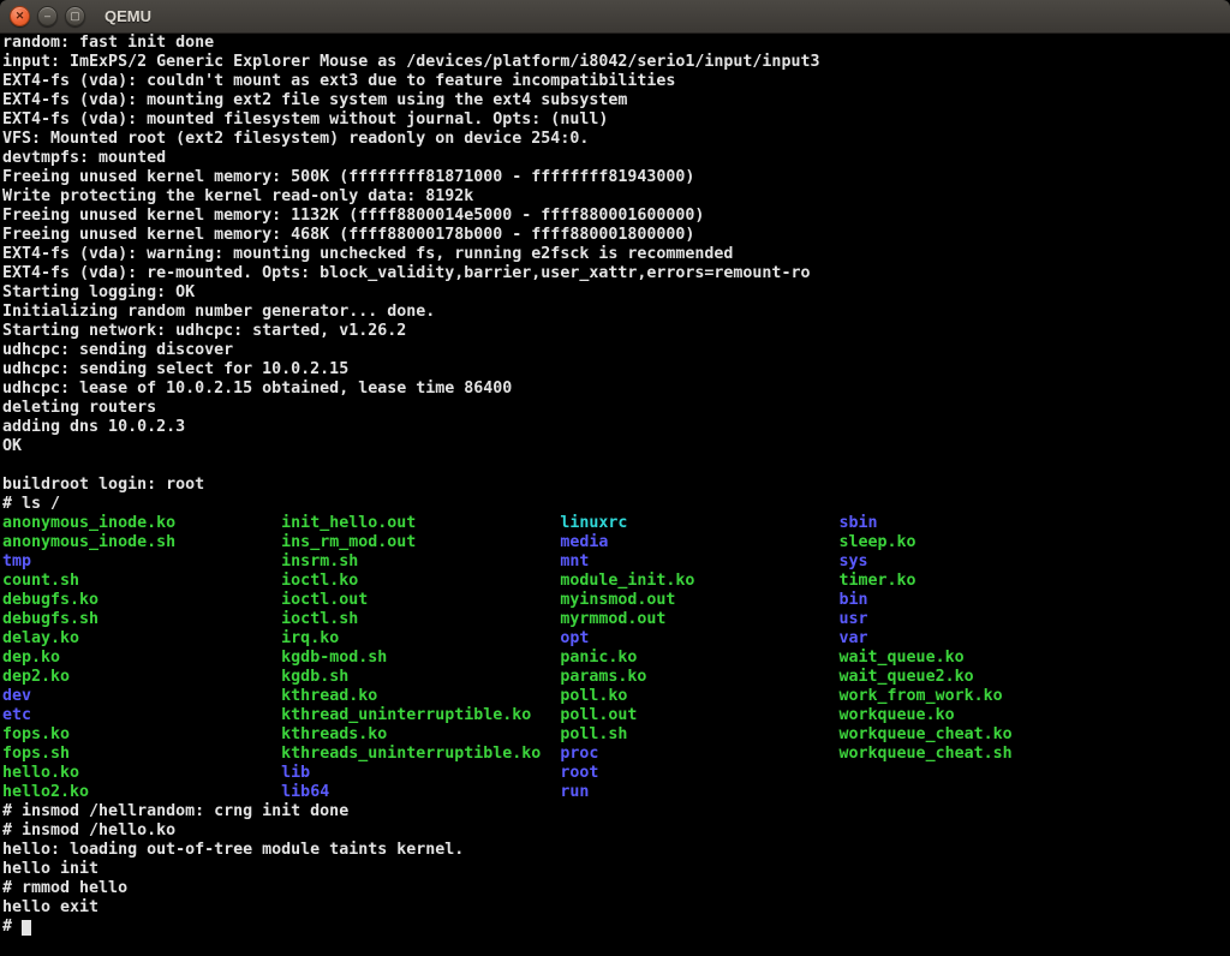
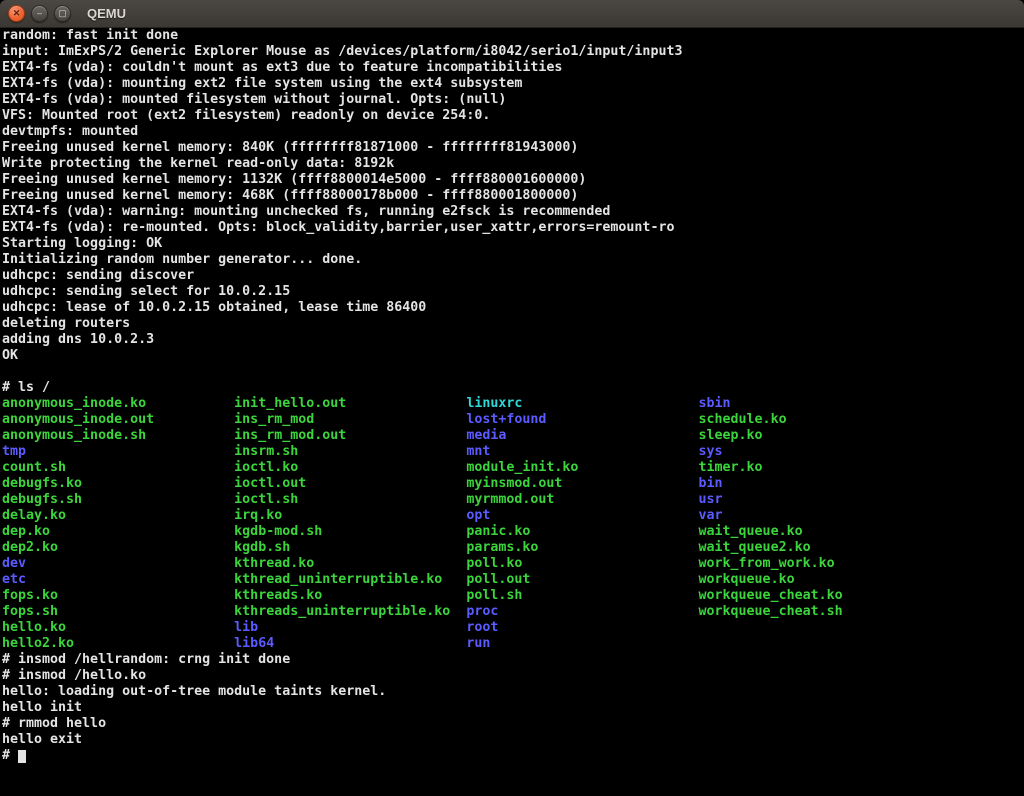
  ✕
  –
  ▢
  QEMU
  random: fast init done
  input: ImExPS/2 Generic Explorer Mouse as /devices/platform/i8042/serio1/input/input3
  EXT4-fs (vda): couldn't mount as ext3 due to feature incompatibilities
  EXT4-fs (vda): mounting ext2 file system using the ext4 subsystem
  EXT4-fs (vda): mounted filesystem without journal. Opts: (null)
  VFS: Mounted root (ext2 filesystem) readonly on device 254:0.
  devtmpfs: mounted
- Freeing unused kernel memory: 500K (ffffffff81871000 - ffffffff81943000)
+ Freeing unused kernel memory: 840K (ffffffff81871000 - ffffffff81943000)
  Write protecting the kernel read-only data: 8192k
  Freeing unused kernel memory: 1132K (ffff8800014e5000 - ffff880001600000)
  Freeing unused kernel memory: 468K (ffff88000178b000 - ffff880001800000)
  EXT4-fs (vda): warning: mounting unchecked fs, running e2fsck is recommended
  EXT4-fs (vda): re-mounted. Opts: block_validity,barrier,user_xattr,errors=remount-ro
  Starting logging: OK
  Initializing random number generator... done.
- Starting network: udhcpc: started, v1.26.2
  udhcpc: sending discover
  udhcpc: sending select for 10.0.2.15
  udhcpc: lease of 10.0.2.15 obtained, lease time 86400
  deleting routers
  adding dns 10.0.2.3
  OK
- buildroot login: root
  # ls /
  anonymous_inode.ko init_hello.out linuxrc sbin
+ anonymous_inode.out ins_rm_mod lost+found schedule.ko
  anonymous_inode.sh ins_rm_mod.out media sleep.ko
  tmp insrm.sh mnt sys
  count.sh ioctl.ko module_init.ko timer.ko
  debugfs.ko ioctl.out myinsmod.out bin
  debugfs.sh ioctl.sh myrmmod.out usr
  delay.ko irq.ko opt var
  dep.ko kgdb-mod.sh panic.ko wait_queue.ko
  dep2.ko kgdb.sh params.ko wait_queue2.ko
  dev kthread.ko poll.ko work_from_work.ko
  etc kthread_uninterruptible.ko poll.out workqueue.ko
  fops.ko kthreads.ko poll.sh workqueue_cheat.ko
  fops.sh kthreads_uninterruptible.ko proc workqueue_cheat.sh
  hello.ko lib root
  hello2.ko lib64 run
  # insmod /hellrandom: crng init done
  # insmod /hello.ko
  hello: loading out-of-tree module taints kernel.
  hello init
  # rmmod hello
  hello exit
  #
